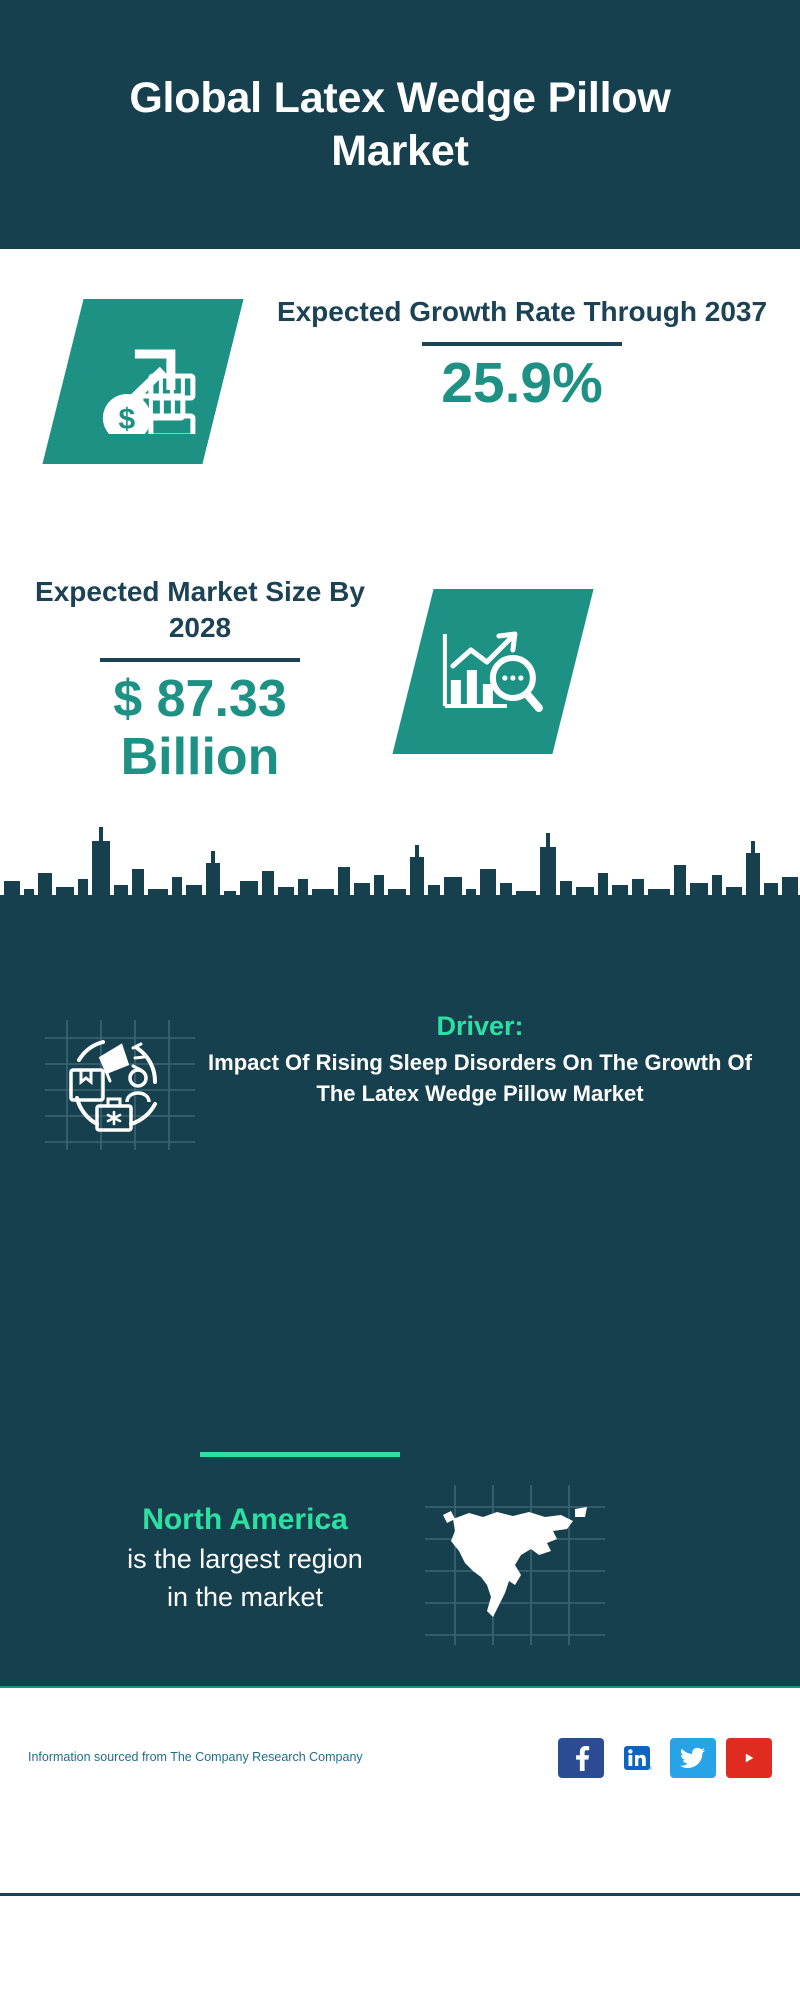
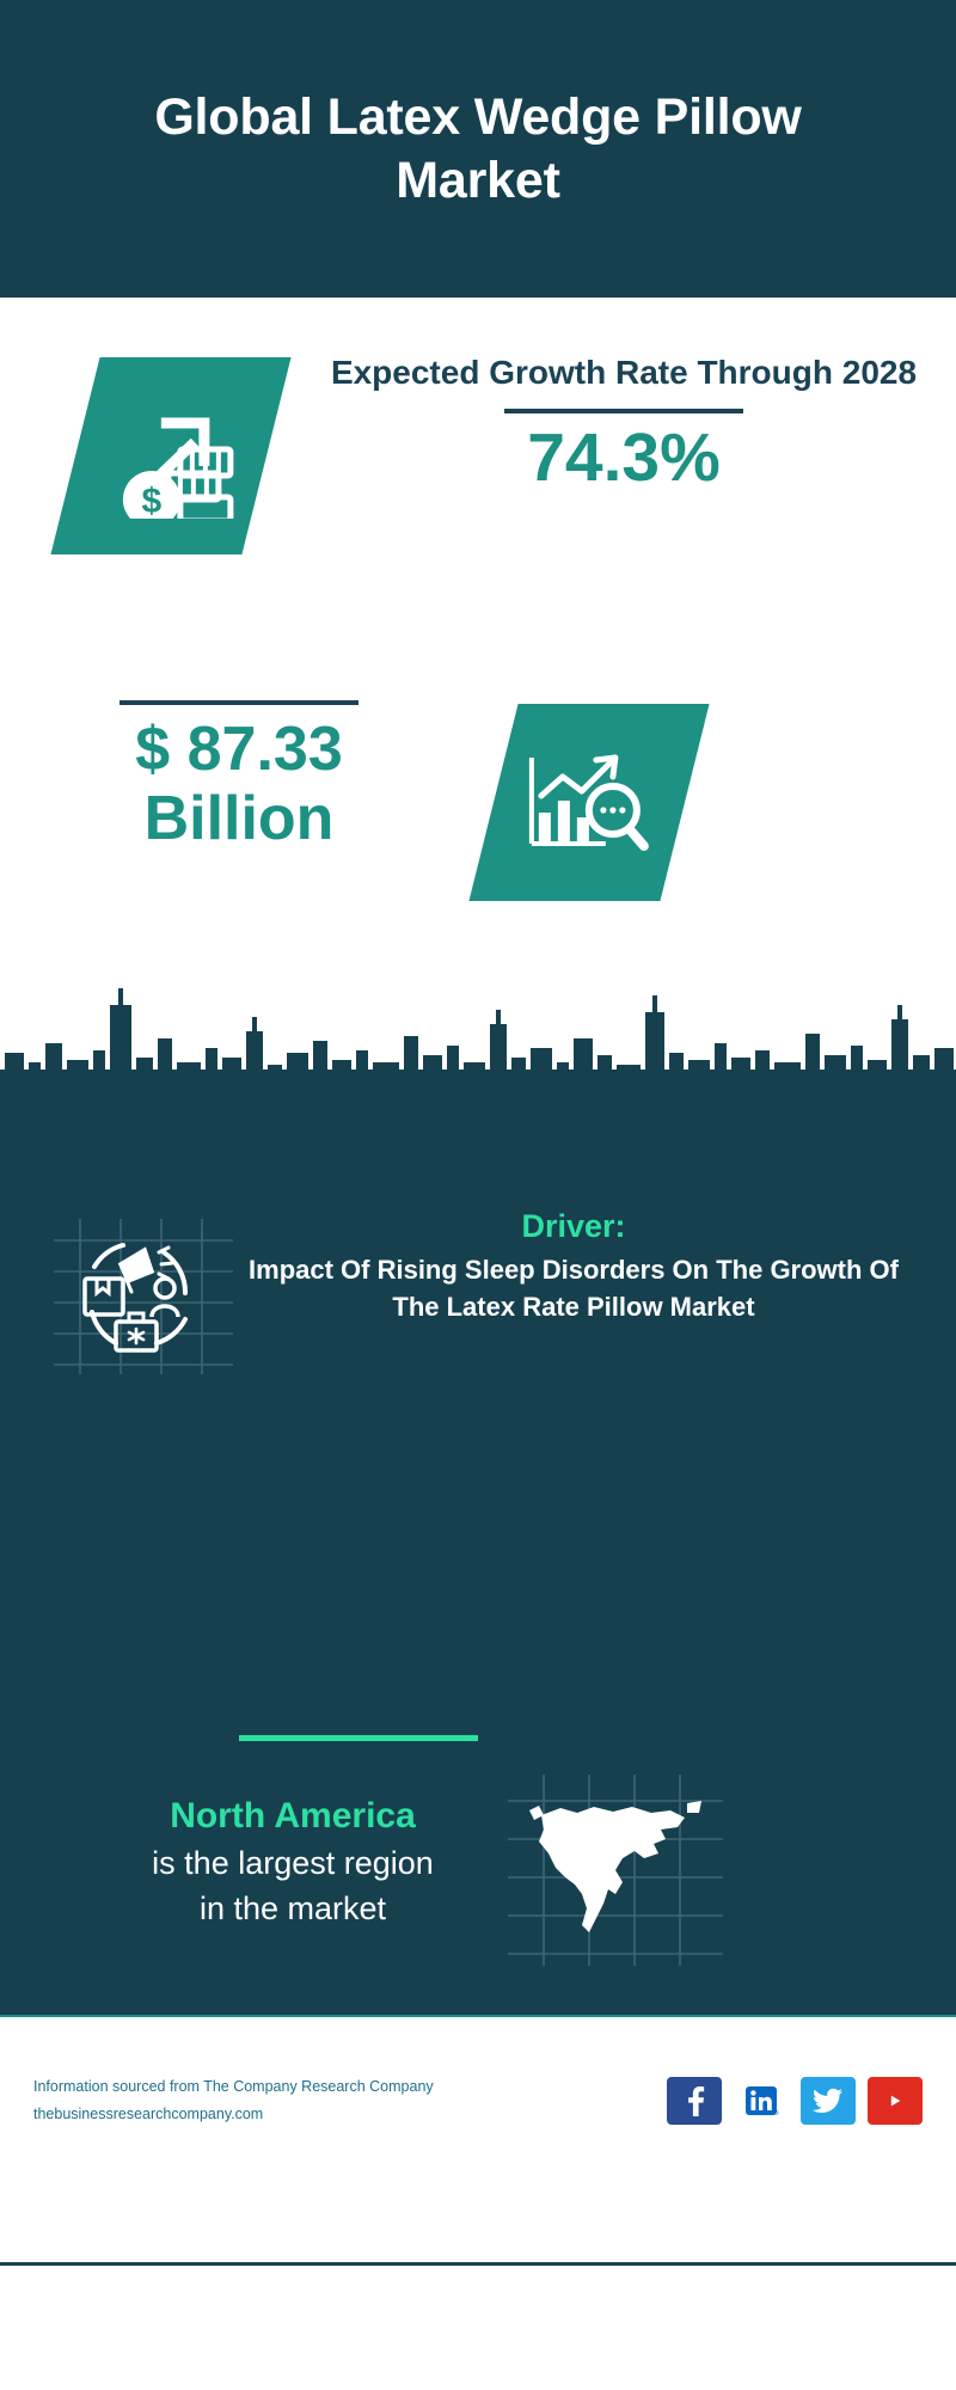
  Global Latex Wedge Pillow Market
- Expected Growth Rate Through 2037
+ Expected Growth Rate Through 2028
- 25.9%
+ 74.3%
- Expected Market Size By 2028
  $ 87.33
  Billion
  Driver:
- Impact Of Rising Sleep Disorders On The Growth Of The Latex Wedge Pillow Market
+ Impact Of Rising Sleep Disorders On The Growth Of The Latex Rate Pillow Market
  North America
  is the largest region
  in the market
  Information sourced from The Company Research Company
+ thebusinessresearchcompany.com
